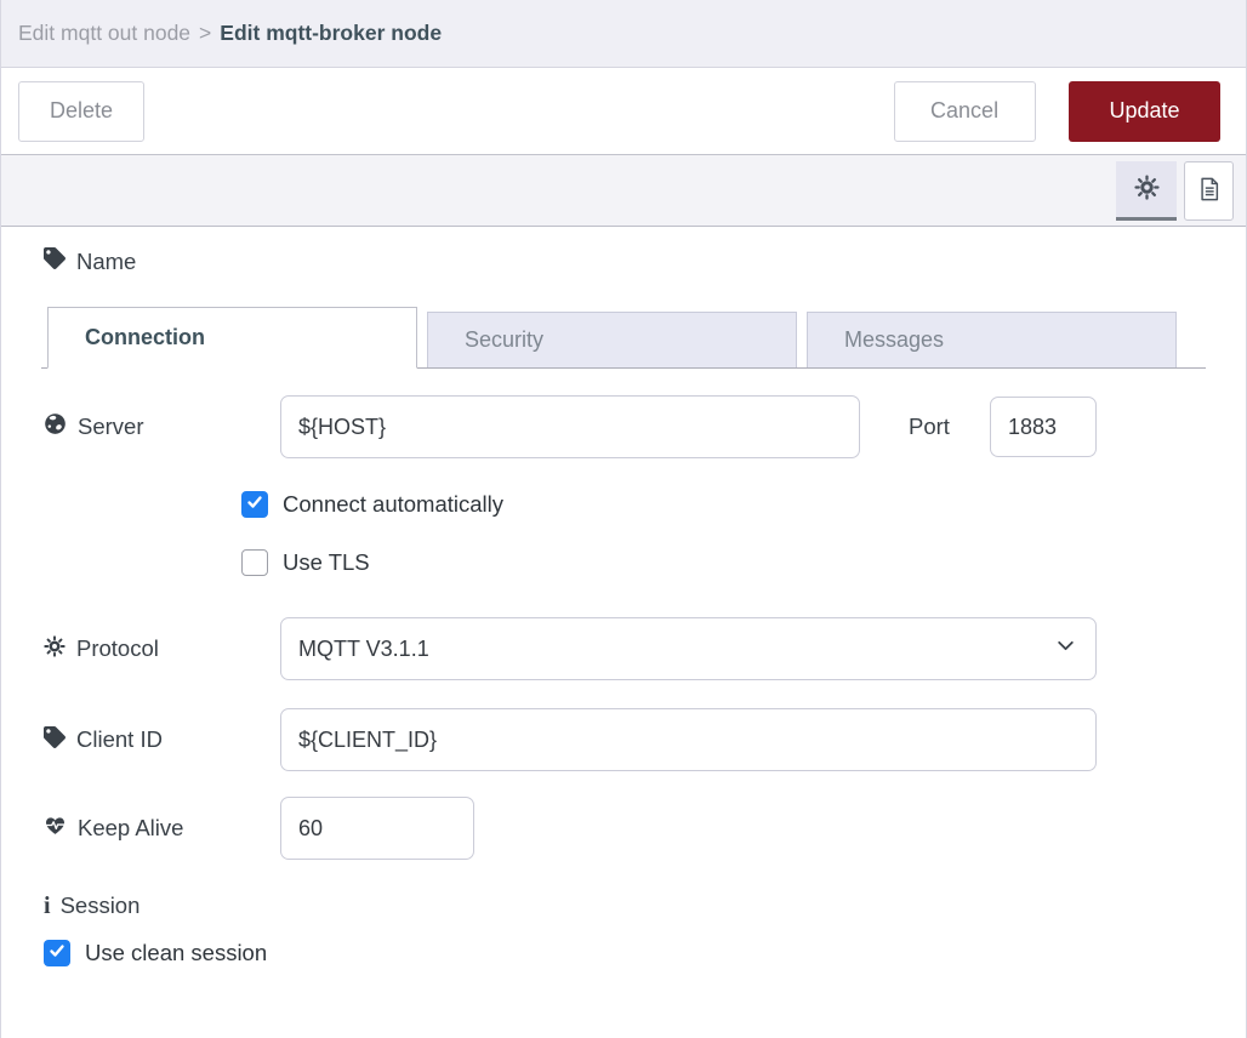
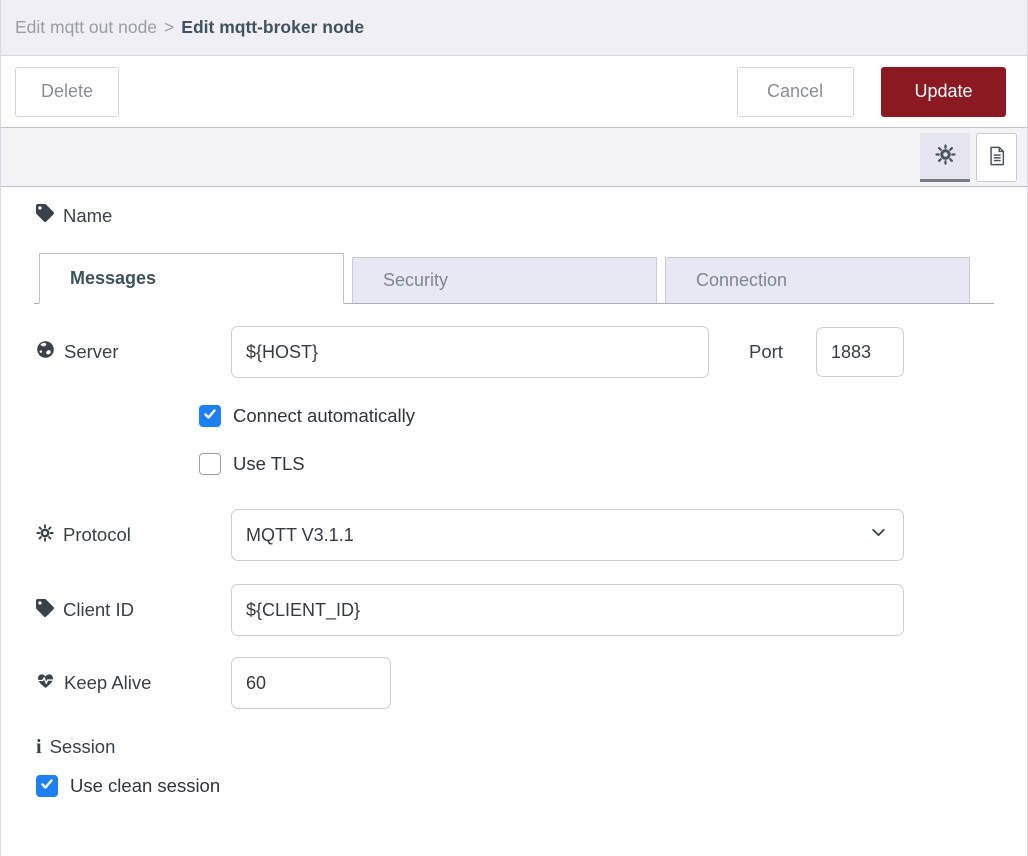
  Edit mqtt out node
  >
  Edit mqtt-broker node
  Delete
  Cancel Update
  Name
- Connection
+ Messages
  Security
- Messages
+ Connection
  Server
  ${HOST}
  Port
  1883
  Connect automatically
  Use TLS
  Protocol
  MQTT V3.1.1
  Client ID
  ${CLIENT_ID}
  Keep Alive
  60
  i
  Session
  Use clean session
